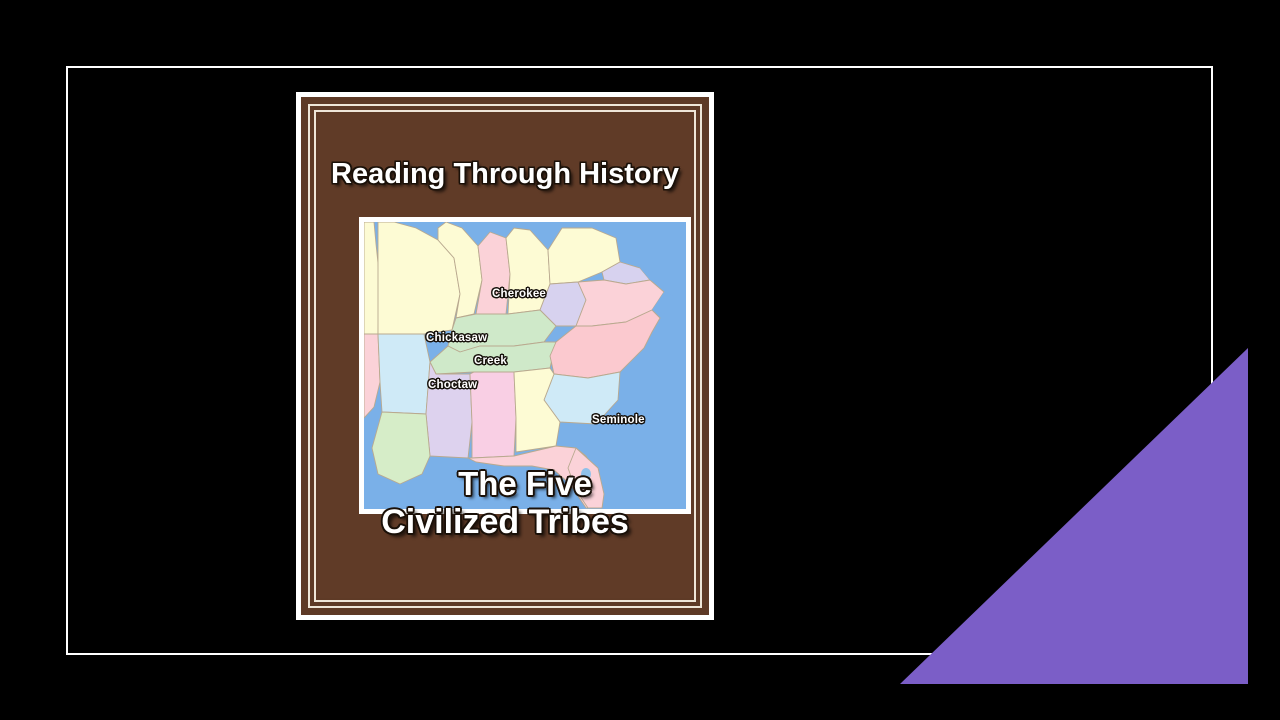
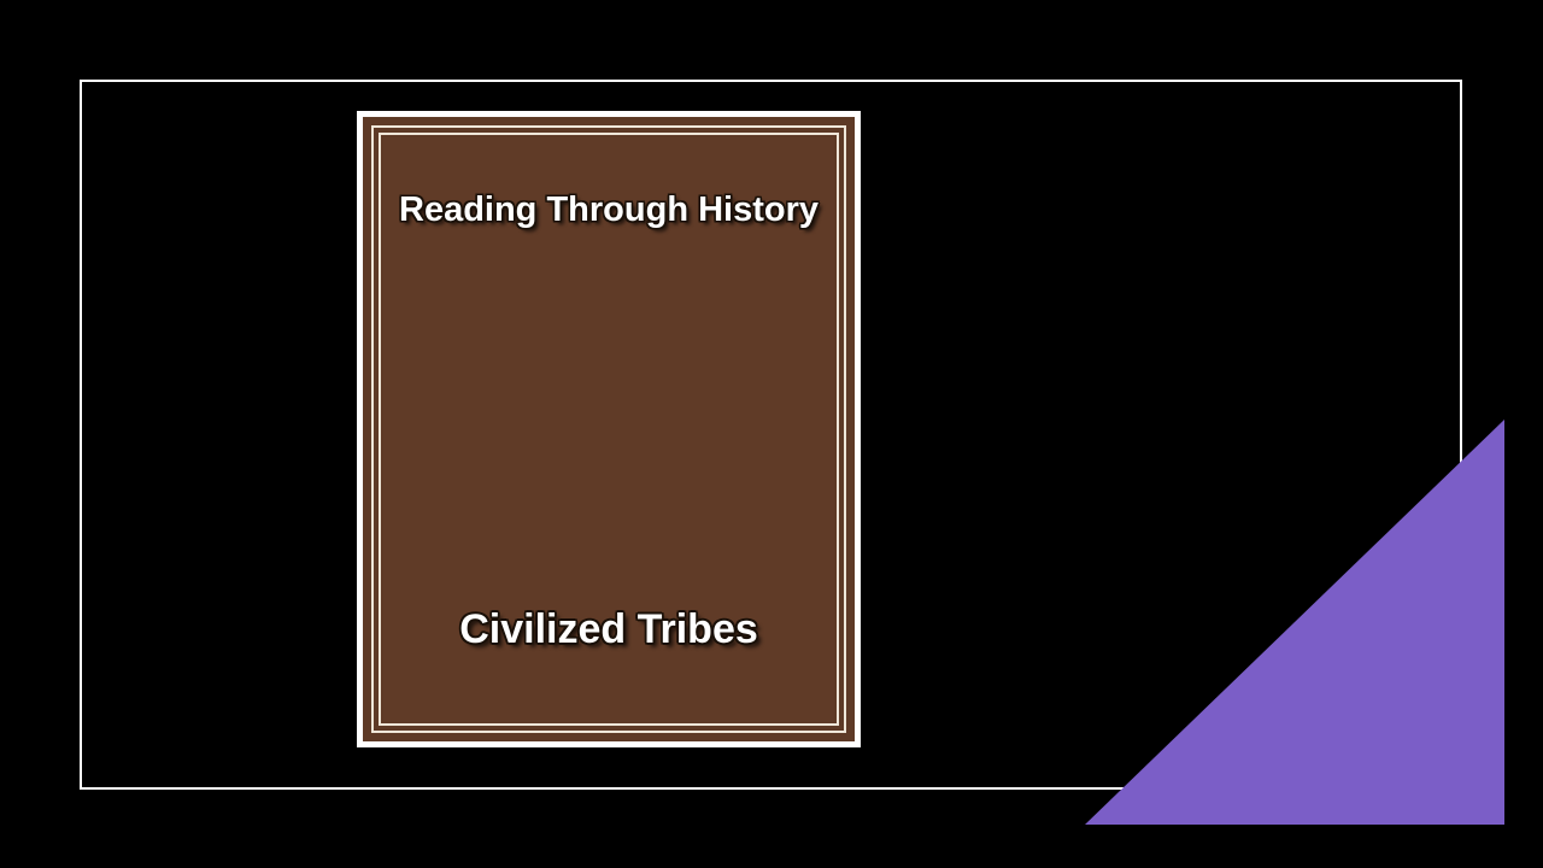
  Reading Through History
- Cherokee
- Chickasaw
- Creek
- Choctaw
- Seminole
- The Five
  Civilized Tribes
